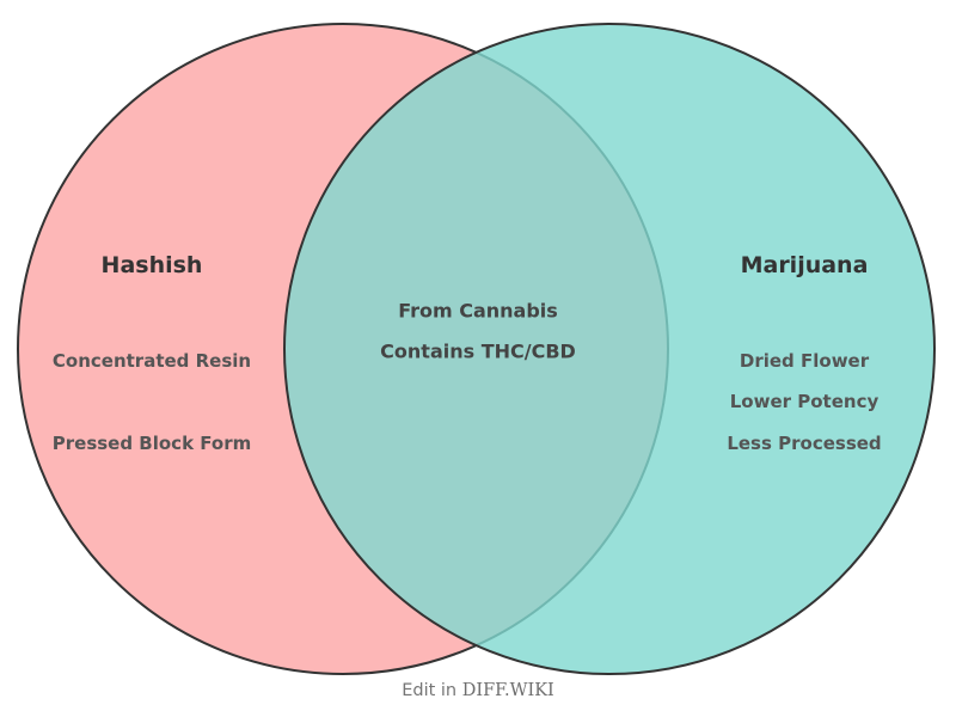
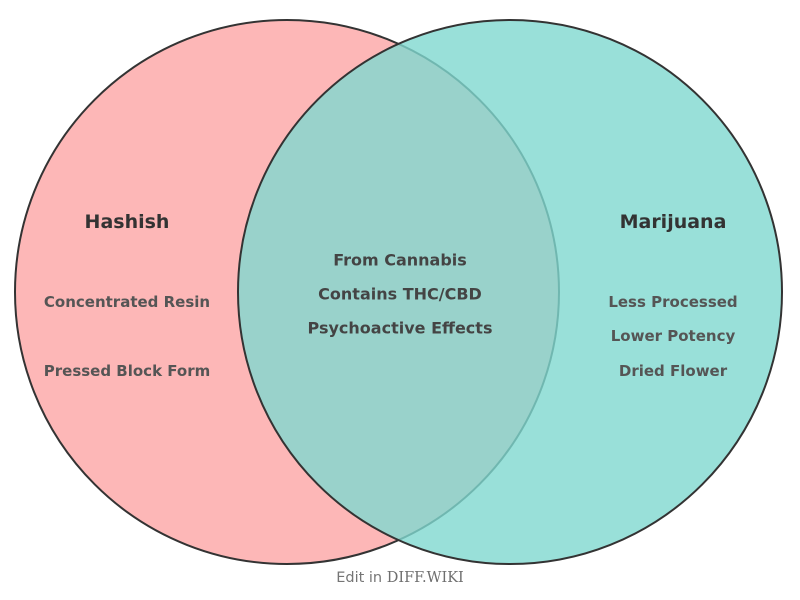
  Hashish
  Marijuana
  Concentrated Resin
  Pressed Block Form
- Dried Flower
+ Less Processed
  Lower Potency
- Less Processed
+ Dried Flower
  From Cannabis
  Contains THC/CBD
+ Psychoactive Effects
  Edit in DIFF.WIKI
